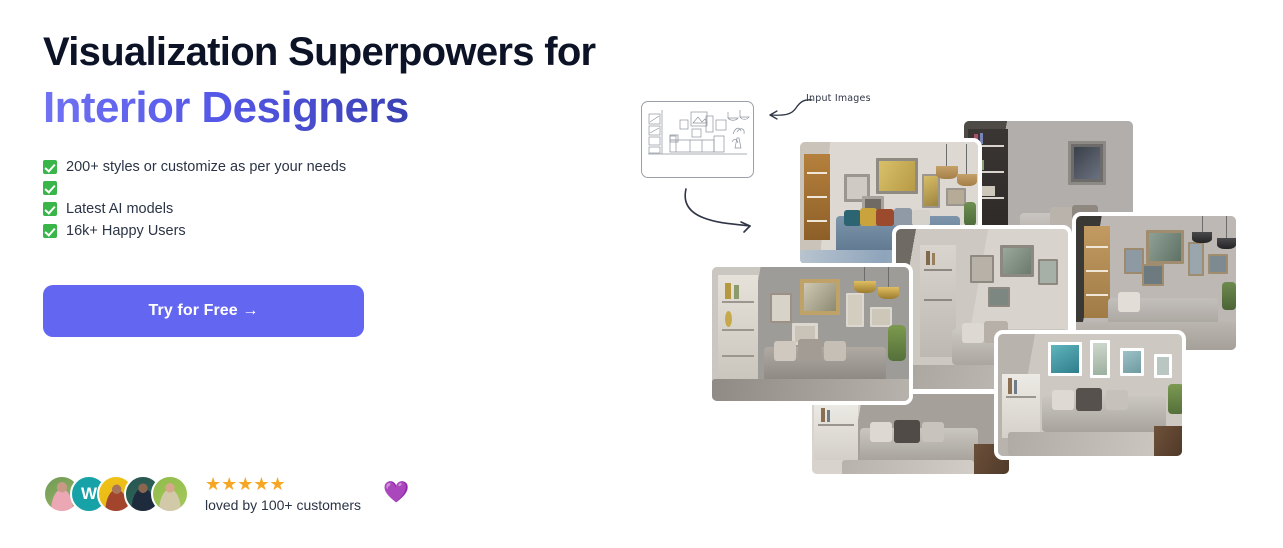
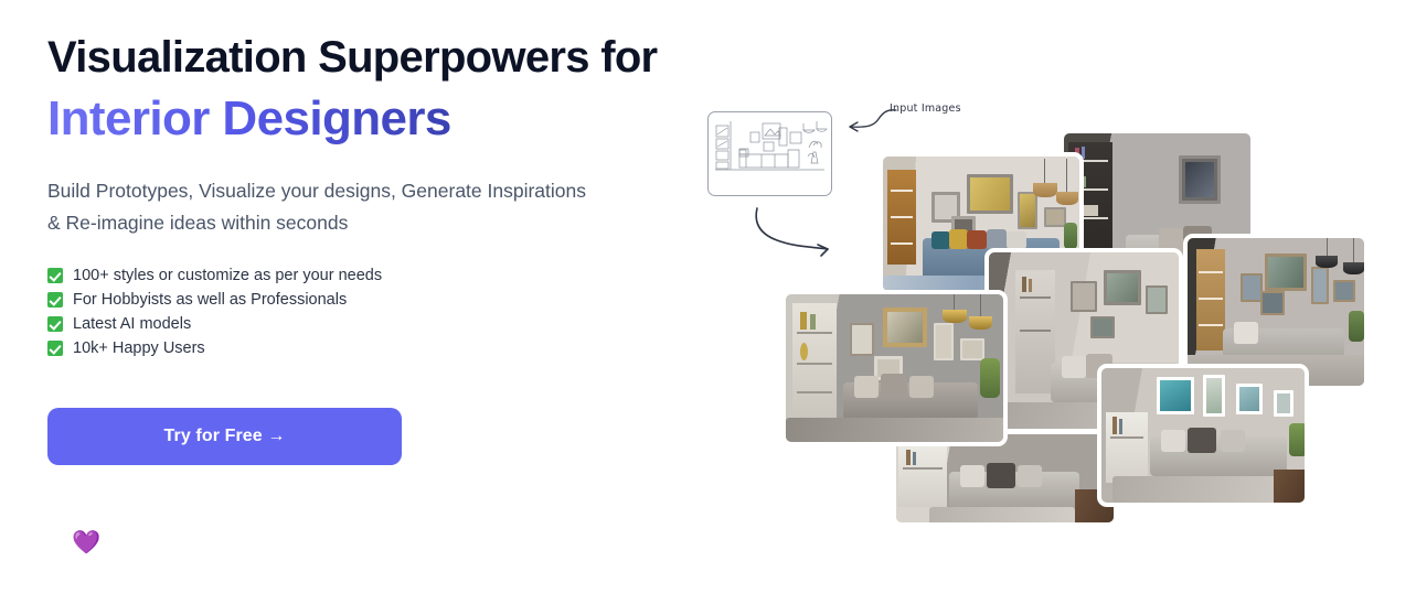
  Visualization Superpowers for
  Interior Designers
+ Build Prototypes, Visualize your designs, Generate Inspirations & Re-imagine ideas within seconds
- 200+ styles or customize as per your needs
+ 100+ styles or customize as per your needs
+ For Hobbyists as well as Professionals
  Latest AI models
- 16k+ Happy Users
+ 10k+ Happy Users
  Try for Free →
- W
- ★★★★★
- loved by 100+ customers
  💜
  Input Images
